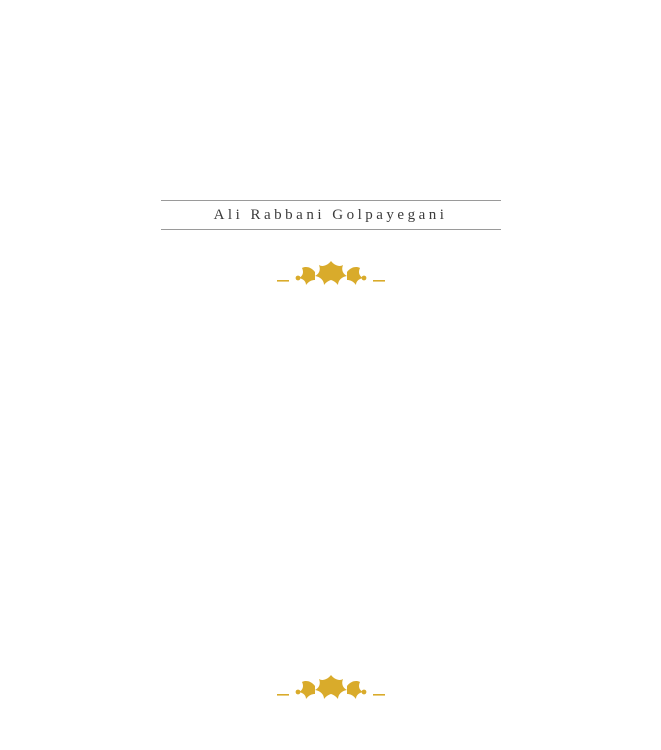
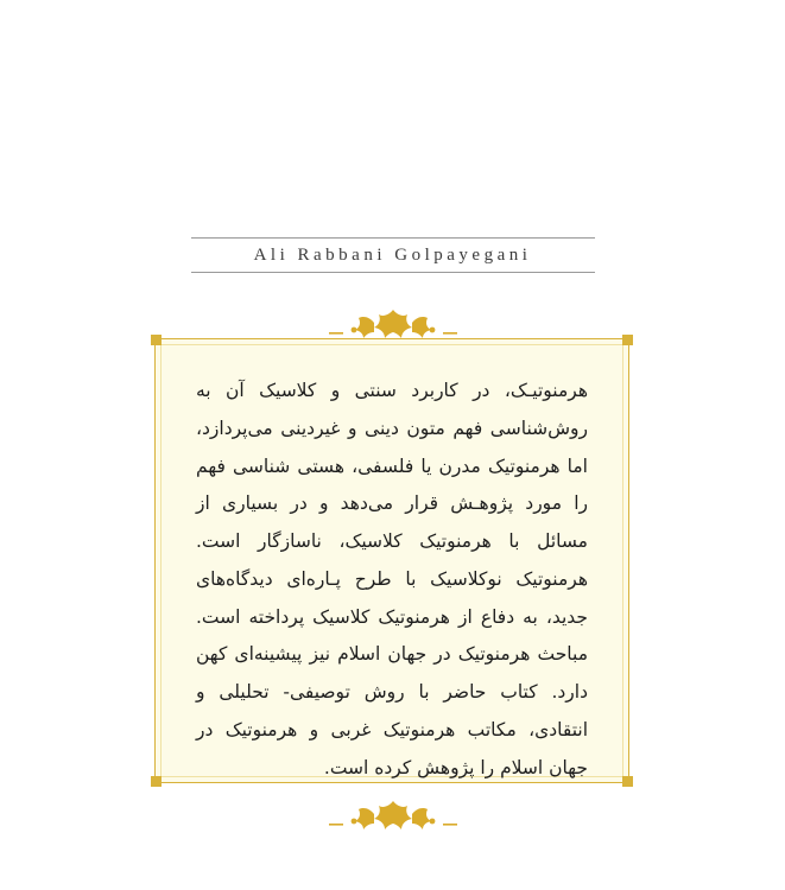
  Ali Rabbani Golpayegani
+ هرمنوتیـک، در کاربرد سنتی و کلاسیک آن به روش‌شناسی فهم متون دینی و غیردینی می‌پردازد، اما هرمنوتیک مدرن یا فلسفی، هستی شناسی فهم را مورد پژوهـش قرار می‌دهد و در بسیاری از مسائل با هرمنوتیک کلاسیک، ناسازگار است. هرمنوتیک نوکلاسیک با طرح پـاره‌ای دیدگاه‌های جدید، به دفاع از هرمنوتیک کلاسیک پرداخته است. مباحث هرمنوتیک در جهان اسلام نیز پیشینه‌ای کهن دارد. کتاب حاضر با روش توصیفی- تحلیلی و انتقادی، مکاتب هرمنوتیک غربی و هرمنوتیک در جهان اسلام را پژوهش کرده است.
